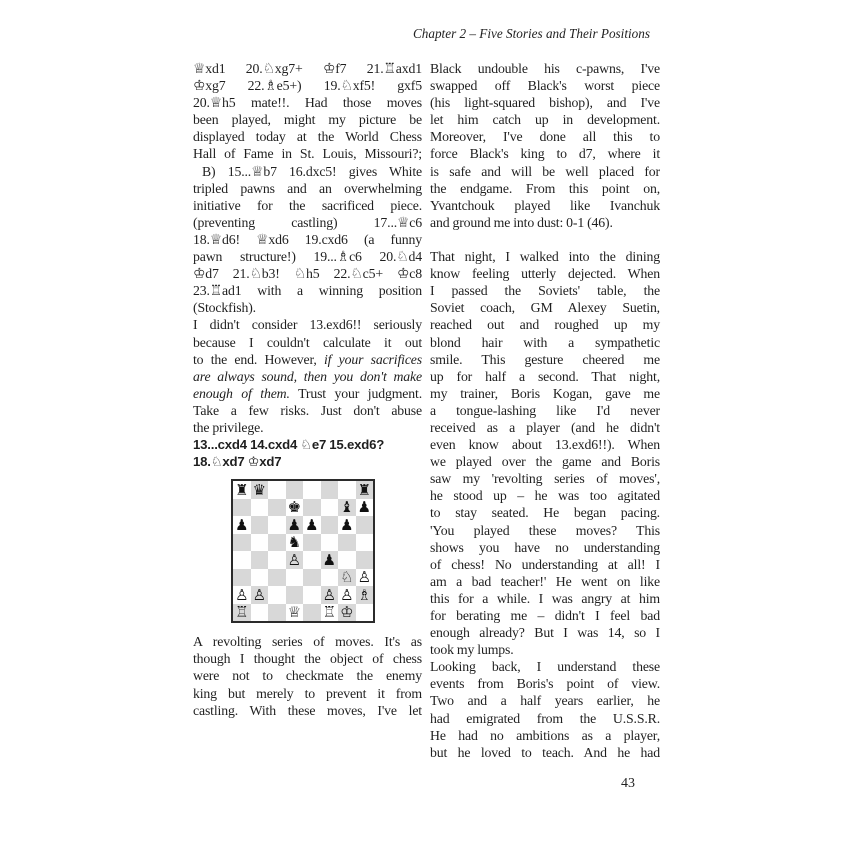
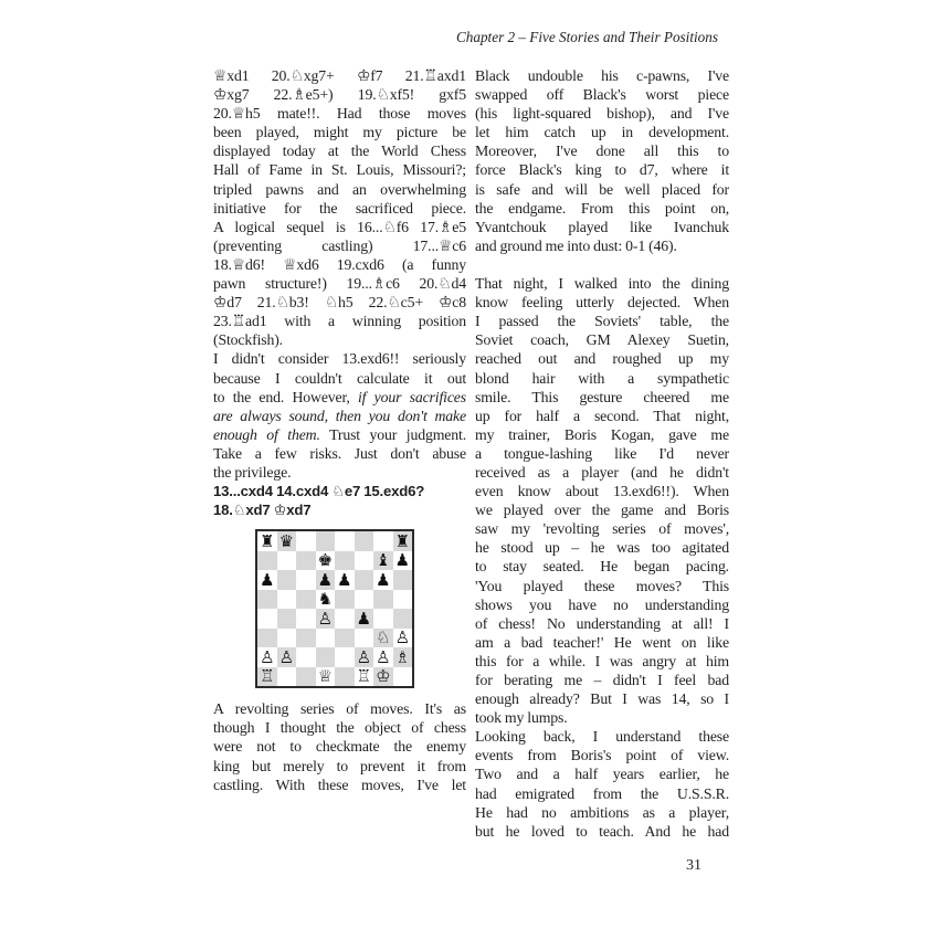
  Chapter 2 – Five Stories and Their Positions
  ♕xd1 20.♘xg7+ ♔f7 21.♖axd1
  ♔xg7 22.♗e5+) 19.♘xf5! gxf5
  20.♕h5 mate!!. Had those moves
  been played, might my picture be
  displayed today at the World Chess
  Hall of Fame in St. Louis, Missouri?;
- B) 15...♕b7 16.dxc5! gives White
  tripled pawns and an overwhelming
  initiative for the sacrificed piece.
+ A logical sequel is 16...♘f6 17.♗e5
  (preventing castling) 17...♕c6
  18.♕d6! ♕xd6 19.cxd6 (a funny
  pawn structure!) 19...♗c6 20.♘d4
  ♔d7 21.♘b3! ♘h5 22.♘c5+ ♔c8
  23.♖ad1 with a winning position
  (Stockfish).
  I didn't consider 13.exd6!! seriously
  because I couldn't calculate it out
  to the end. However, if your sacrifices
  are always sound, then you don't make
  enough of them. Trust your judgment.
  Take a few risks. Just don't abuse
  the privilege.
  13...cxd4 14.cxd4 ♘e7 15.exd6?
  18.♘xd7 ♔xd7
  ♜
  ♛
  ♜
  ♚
  ♝
  ♟
  ♟
  ♟
  ♟
  ♟
  ♞
  ♙
  ♟
  ♘
  ♙
  ♙
  ♙
  ♙
  ♙
  ♗
  ♖
  ♕
  ♖
  ♔
  A revolting series of moves. It's as
  though I thought the object of chess
  were not to checkmate the enemy
  king but merely to prevent it from
  castling. With these moves, I've let
  Black undouble his c-pawns, I've
  swapped off Black's worst piece
  (his light-squared bishop), and I've
  let him catch up in development.
  Moreover, I've done all this to
  force Black's king to d7, where it
  is safe and will be well placed for
  the endgame. From this point on,
  Yvantchouk played like Ivanchuk
  and ground me into dust: 0-1 (46).
  That night, I walked into the dining
  know feeling utterly dejected. When
  I passed the Soviets' table, the
  Soviet coach, GM Alexey Suetin,
  reached out and roughed up my
  blond hair with a sympathetic
  smile. This gesture cheered me
  up for half a second. That night,
  my trainer, Boris Kogan, gave me
  a tongue-lashing like I'd never
  received as a player (and he didn't
  even know about 13.exd6!!). When
  we played over the game and Boris
  saw my 'revolting series of moves',
  he stood up – he was too agitated
  to stay seated. He began pacing.
  'You played these moves? This
  shows you have no understanding
  of chess! No understanding at all! I
  am a bad teacher!' He went on like
  this for a while. I was angry at him
  for berating me – didn't I feel bad
  enough already? But I was 14, so I
  took my lumps.
  Looking back, I understand these
  events from Boris's point of view.
  Two and a half years earlier, he
  had emigrated from the U.S.S.R.
  He had no ambitions as a player,
  but he loved to teach. And he had
- 43
+ 31
